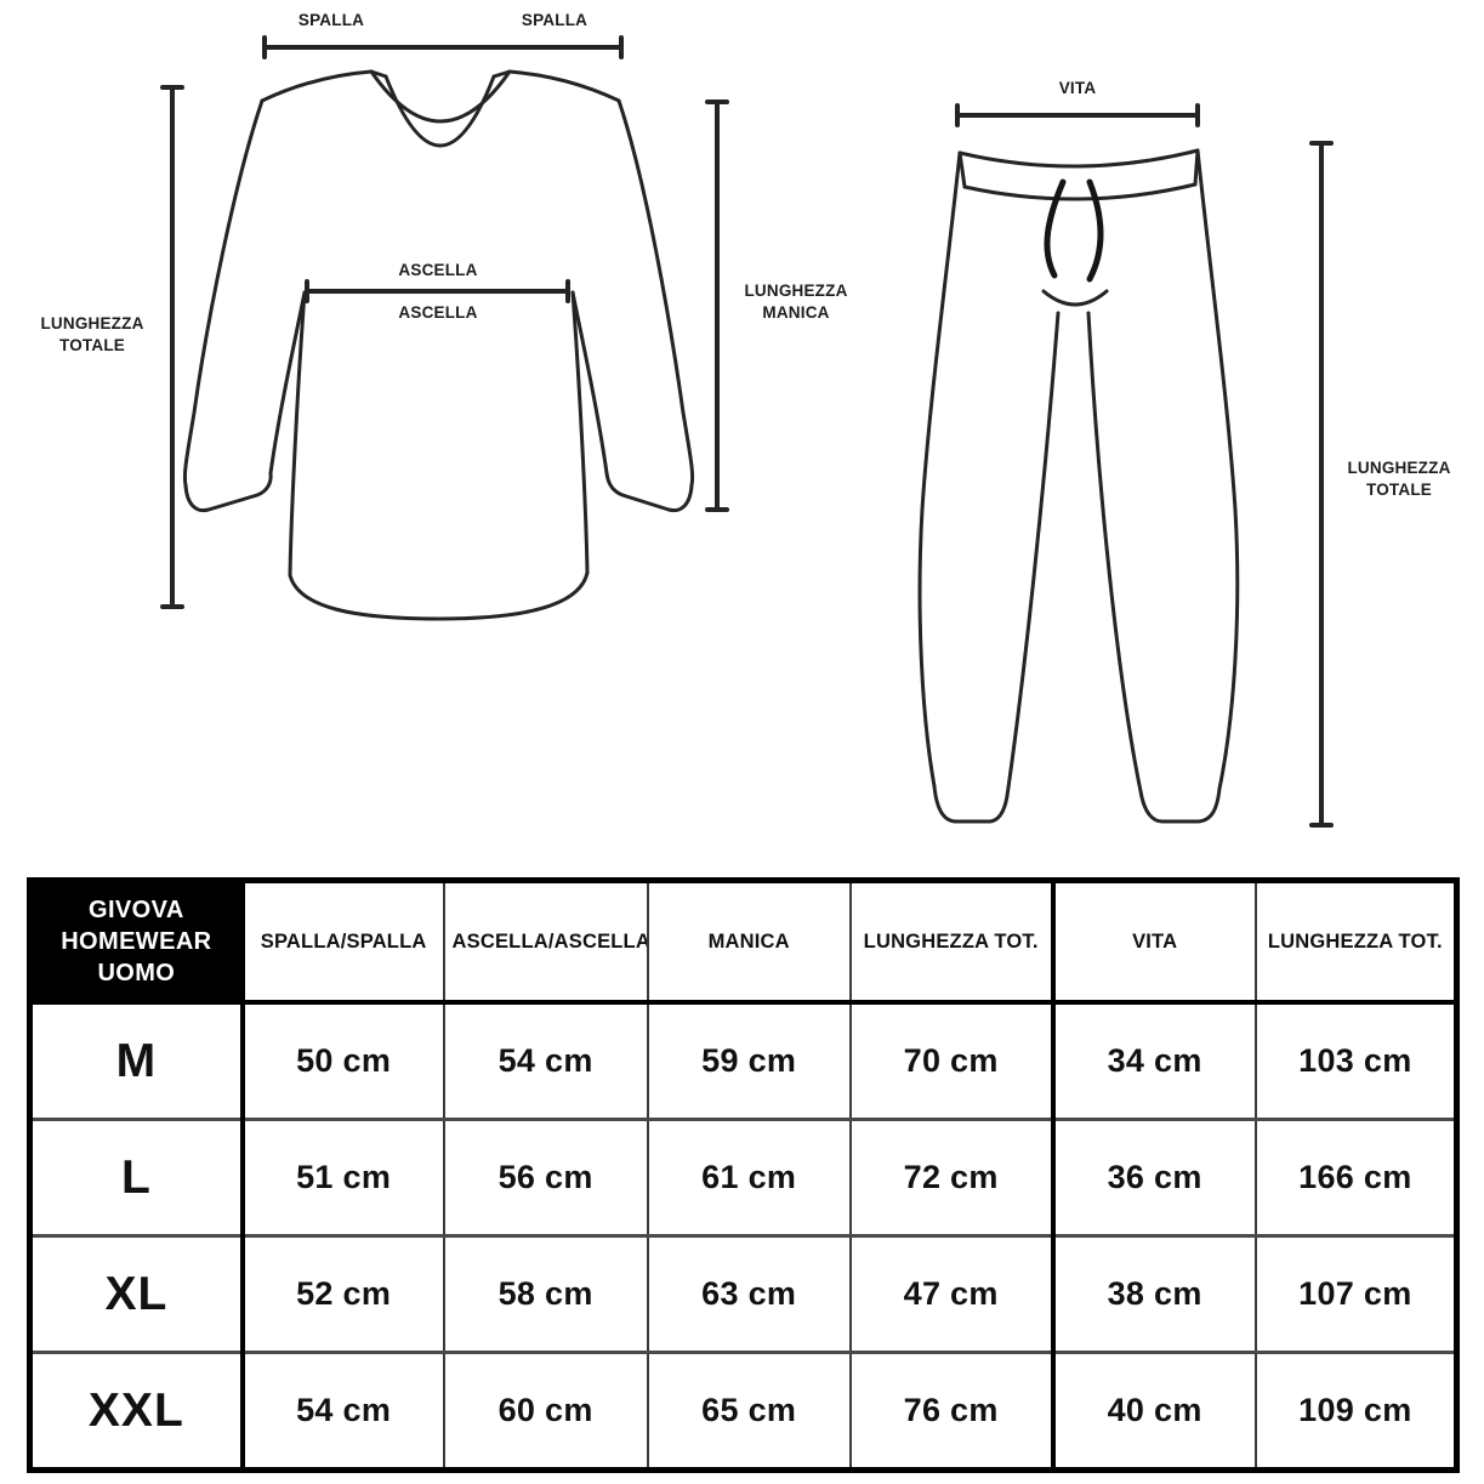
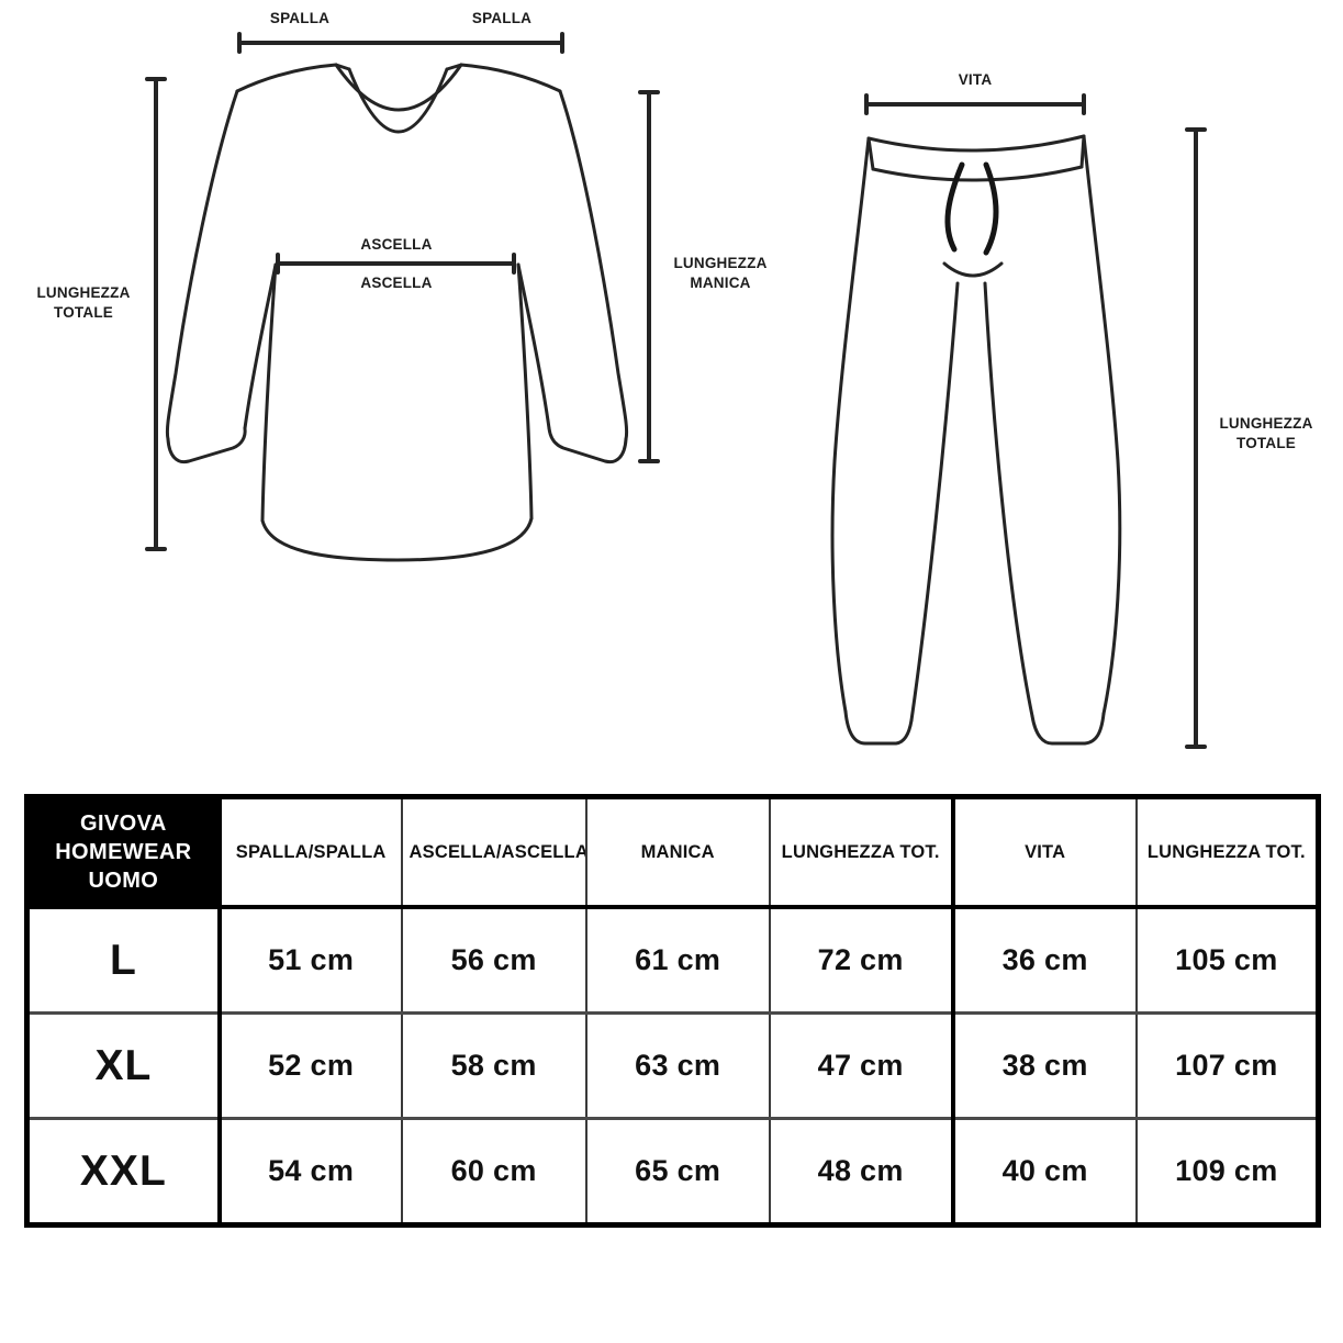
  SPALLA
  SPALLA
  LUNGHEZZA
  TOTALE
  ASCELLA
  ASCELLA
  LUNGHEZZA
  MANICA
  VITA
  LUNGHEZZA
  TOTALE
  GIVOVA HOMEWEAR UOMO	SPALLA/SPALLA	ASCELLA/ASCELLA	MANICA	LUNGHEZZA TOT.	VITA	LUNGHEZZA TOT.
- M	50 cm	54 cm	59 cm	70 cm	34 cm	103 cm
- L	51 cm	56 cm	61 cm	72 cm	36 cm	166 cm
+ L	51 cm	56 cm	61 cm	72 cm	36 cm	105 cm
  XL	52 cm	58 cm	63 cm	47 cm	38 cm	107 cm
- XXL	54 cm	60 cm	65 cm	76 cm	40 cm	109 cm
+ XXL	54 cm	60 cm	65 cm	48 cm	40 cm	109 cm
